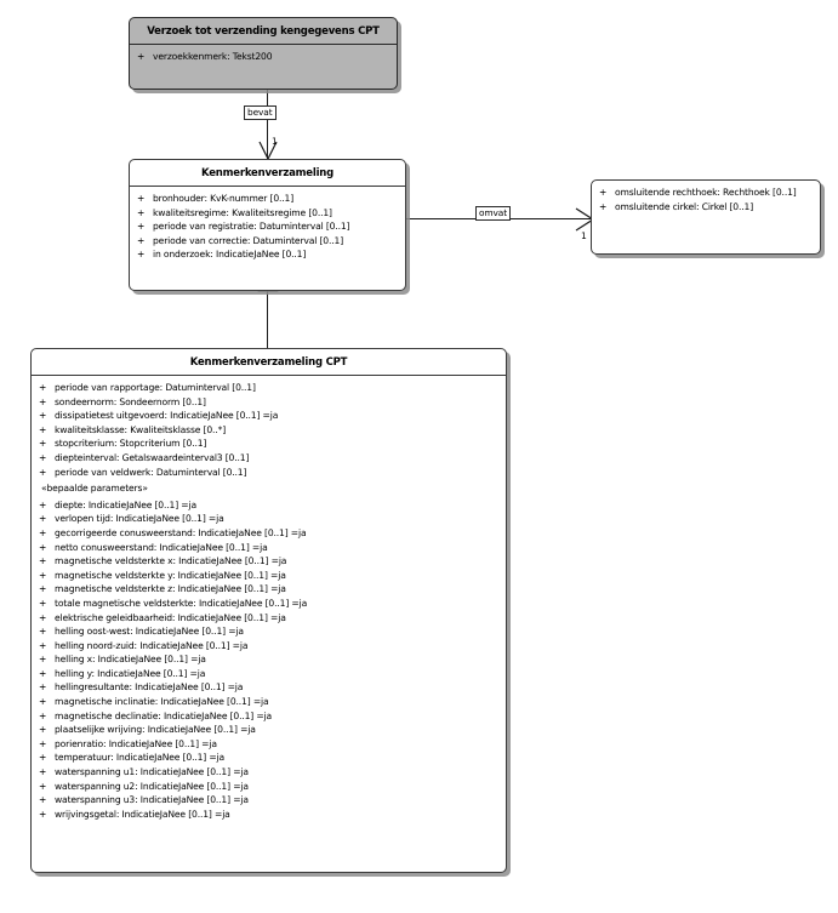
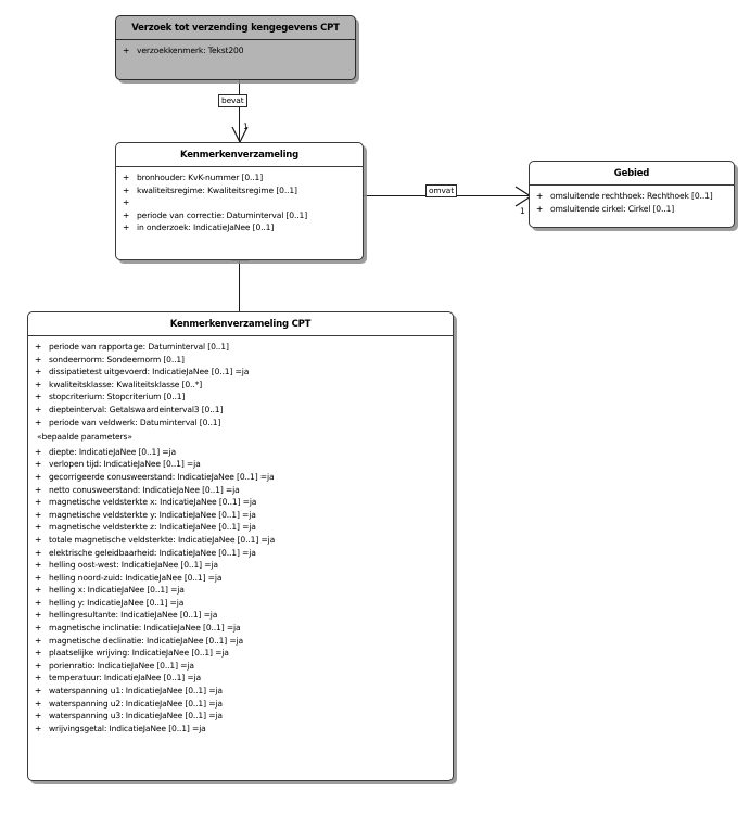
  bevat
  1
  omvat
  1
  Verzoek tot verzending kengegevens CPT
  +
  verzoekkenmerk: Tekst200
  Kenmerkenverzameling
  +
  bronhouder: KvK-nummer [0..1]
  +
  kwaliteitsregime: Kwaliteitsregime [0..1]
  +
- periode van registratie: Datuminterval [0..1]
  +
  periode van correctie: Datuminterval [0..1]
  +
  in onderzoek: IndicatieJaNee [0..1]
+ Gebied
  +
  omsluitende rechthoek: Rechthoek [0..1]
  +
  omsluitende cirkel: Cirkel [0..1]
  Kenmerkenverzameling CPT
  +
  periode van rapportage: Datuminterval [0..1]
  +
  sondeernorm: Sondeernorm [0..1]
  +
  dissipatietest uitgevoerd: IndicatieJaNee [0..1] =ja
  +
  kwaliteitsklasse: Kwaliteitsklasse [0..*]
  +
  stopcriterium: Stopcriterium [0..1]
  +
  diepteinterval: Getalswaardeinterval3 [0..1]
  +
  periode van veldwerk: Datuminterval [0..1]
  «bepaalde parameters»
  +
  diepte: IndicatieJaNee [0..1] =ja
  +
  verlopen tijd: IndicatieJaNee [0..1] =ja
  +
  gecorrigeerde conusweerstand: IndicatieJaNee [0..1] =ja
  +
  netto conusweerstand: IndicatieJaNee [0..1] =ja
  +
  magnetische veldsterkte x: IndicatieJaNee [0..1] =ja
  +
  magnetische veldsterkte y: IndicatieJaNee [0..1] =ja
  +
  magnetische veldsterkte z: IndicatieJaNee [0..1] =ja
  +
  totale magnetische veldsterkte: IndicatieJaNee [0..1] =ja
  +
  elektrische geleidbaarheid: IndicatieJaNee [0..1] =ja
  +
  helling oost-west: IndicatieJaNee [0..1] =ja
  +
  helling noord-zuid: IndicatieJaNee [0..1] =ja
  +
  helling x: IndicatieJaNee [0..1] =ja
  +
  helling y: IndicatieJaNee [0..1] =ja
  +
  hellingresultante: IndicatieJaNee [0..1] =ja
  +
  magnetische inclinatie: IndicatieJaNee [0..1] =ja
  +
  magnetische declinatie: IndicatieJaNee [0..1] =ja
  +
  plaatselijke wrijving: IndicatieJaNee [0..1] =ja
  +
  porienratio: IndicatieJaNee [0..1] =ja
  +
  temperatuur: IndicatieJaNee [0..1] =ja
  +
  waterspanning u1: IndicatieJaNee [0..1] =ja
  +
  waterspanning u2: IndicatieJaNee [0..1] =ja
  +
  waterspanning u3: IndicatieJaNee [0..1] =ja
  +
  wrijvingsgetal: IndicatieJaNee [0..1] =ja
